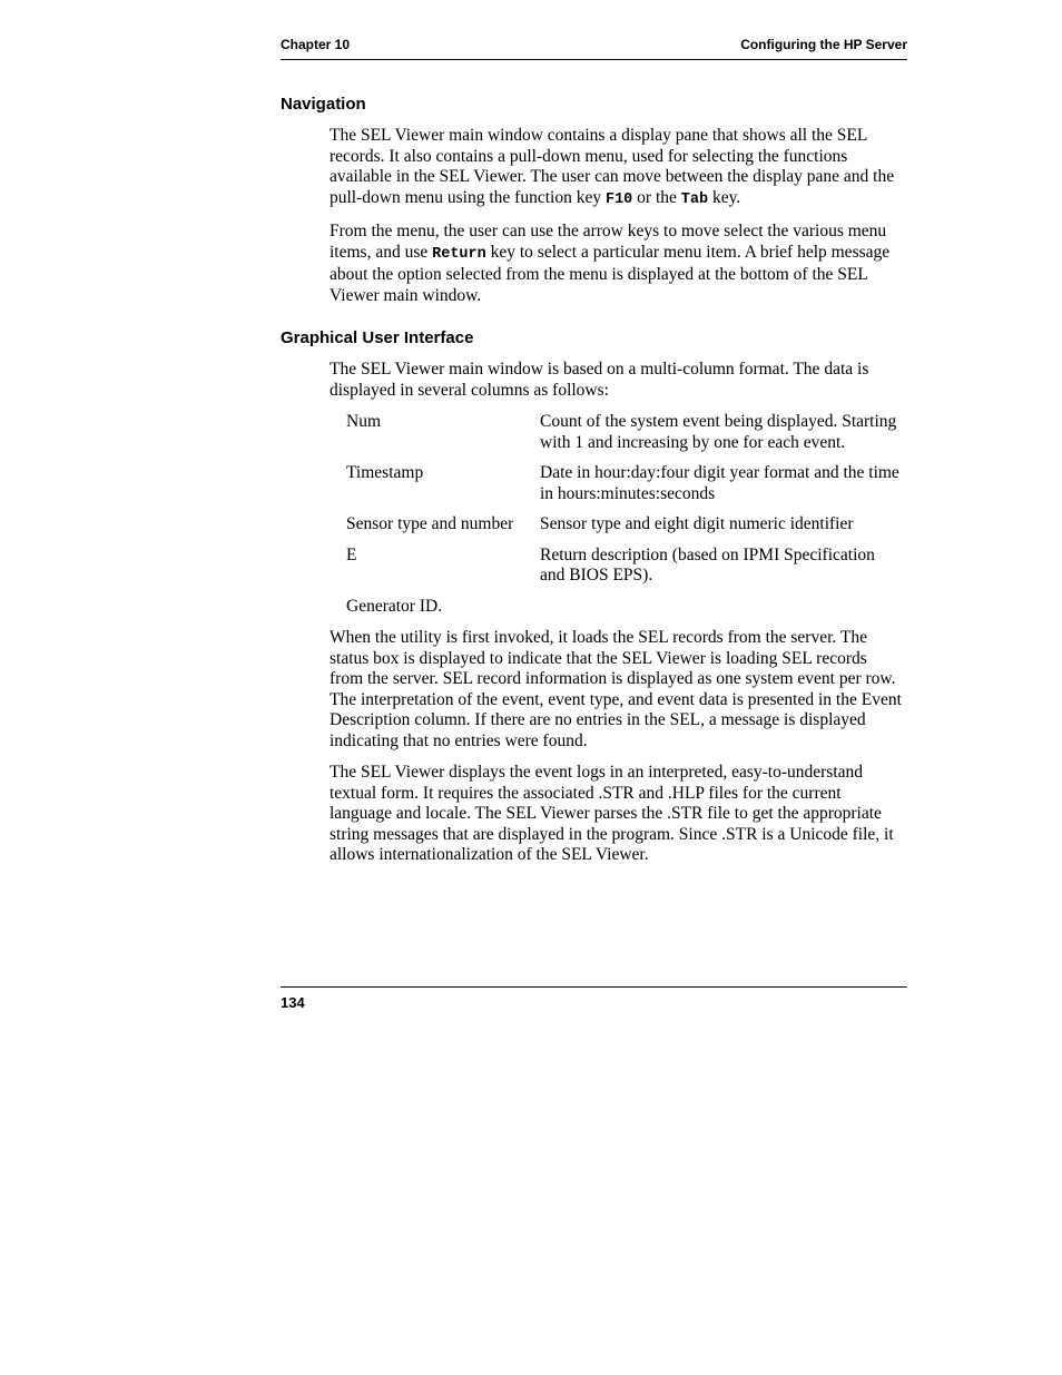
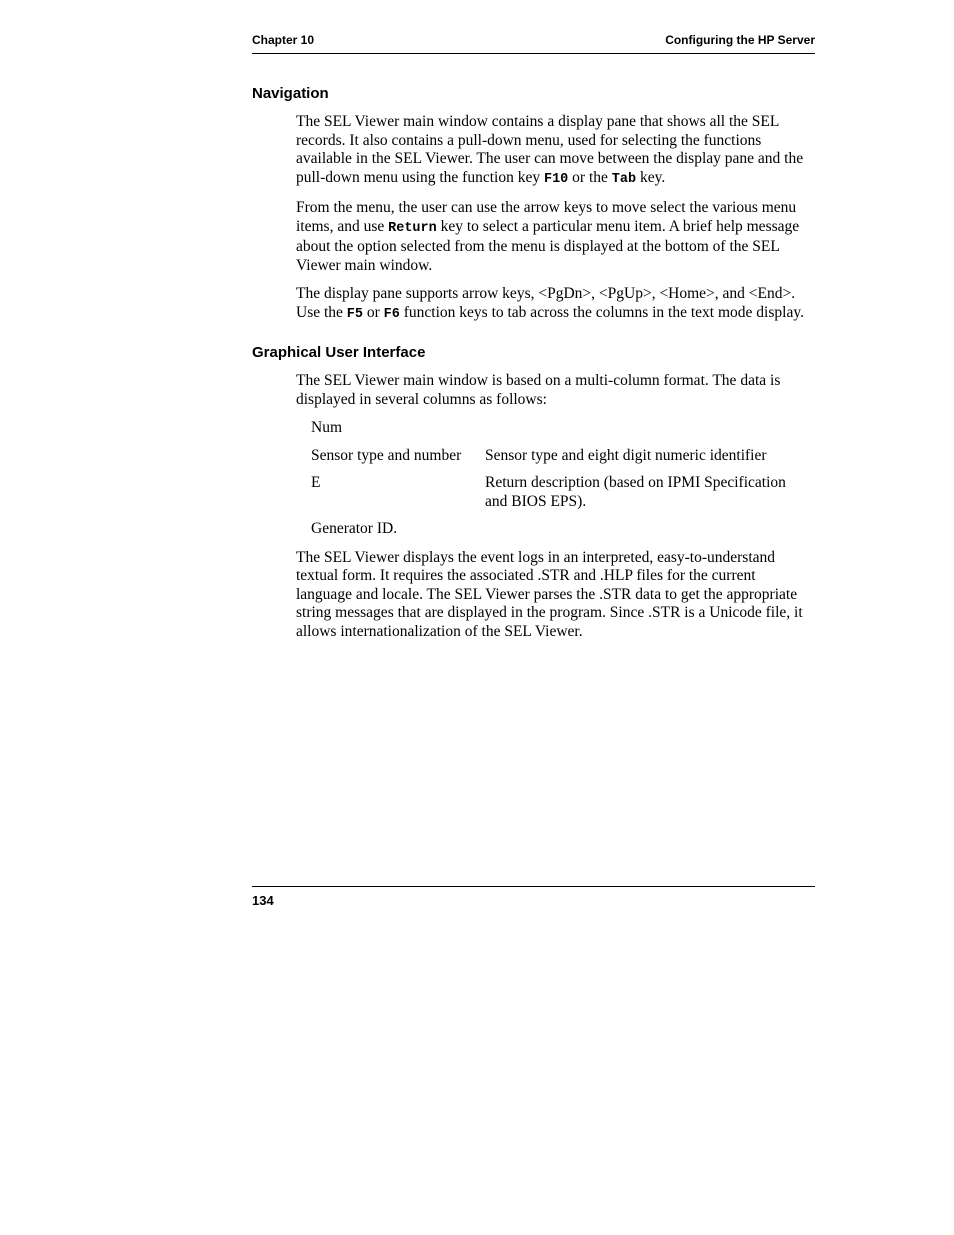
  Chapter 10
  Configuring the HP Server
  Navigation
  The SEL Viewer main window contains a display pane that shows all the SEL records. It also contains a pull-down menu, used for selecting the functions available in the SEL Viewer. The user can move between the display pane and the pull-down menu using the function key F10 or the Tab key.
  From the menu, the user can use the arrow keys to move select the various menu items, and use Return key to select a particular menu item. A brief help message about the option selected from the menu is displayed at the bottom of the SEL Viewer main window.
+ The display pane supports arrow keys, <PgDn>, <PgUp>, <Home>, and <End>. Use the F5 or F6 function keys to tab across the columns in the text mode display.
  Graphical User Interface
  The SEL Viewer main window is based on a multi-column format. The data is displayed in several columns as follows:
  Num
- Count of the system event being displayed. Starting with 1 and increasing by one for each event.
- Timestamp
- Date in hour:day:four digit year format and the time in hours:minutes:seconds
  Sensor type and number
  Sensor type and eight digit numeric identifier
  E
  Return description (based on IPMI Specification and BIOS EPS).
  Generator ID.
- When the utility is first invoked, it loads the SEL records from the server. The status box is displayed to indicate that the SEL Viewer is loading SEL records from the server. SEL record information is displayed as one system event per row. The interpretation of the event, event type, and event data is presented in the Event Description column. If there are no entries in the SEL, a message is displayed indicating that no entries were found.
- The SEL Viewer displays the event logs in an interpreted, easy-to-understand textual form. It requires the associated .STR and .HLP files for the current language and locale. The SEL Viewer parses the .STR file to get the appropriate string messages that are displayed in the program. Since .STR is a Unicode file, it allows internationalization of the SEL Viewer.
+ The SEL Viewer displays the event logs in an interpreted, easy-to-understand textual form. It requires the associated .STR and .HLP files for the current language and locale. The SEL Viewer parses the .STR data to get the appropriate string messages that are displayed in the program. Since .STR is a Unicode file, it allows internationalization of the SEL Viewer.
  134
